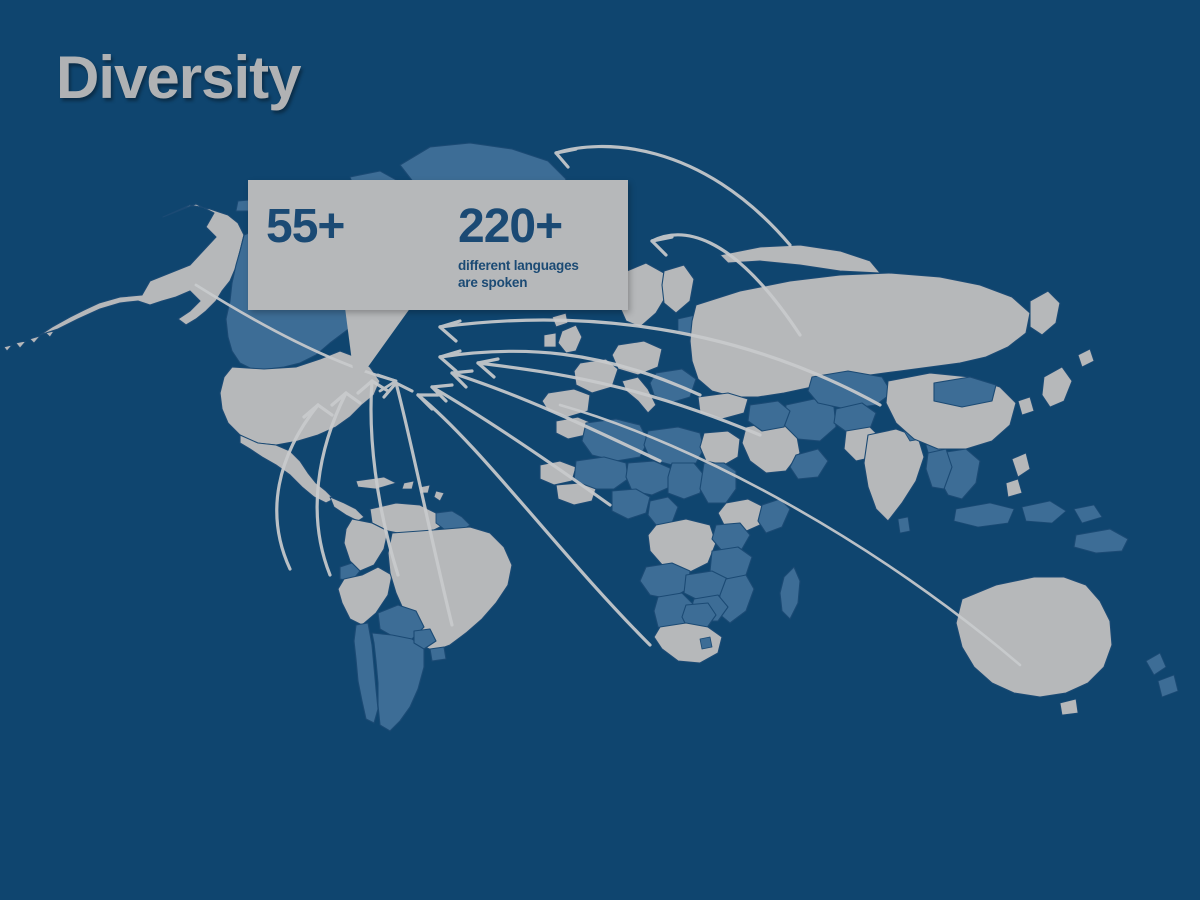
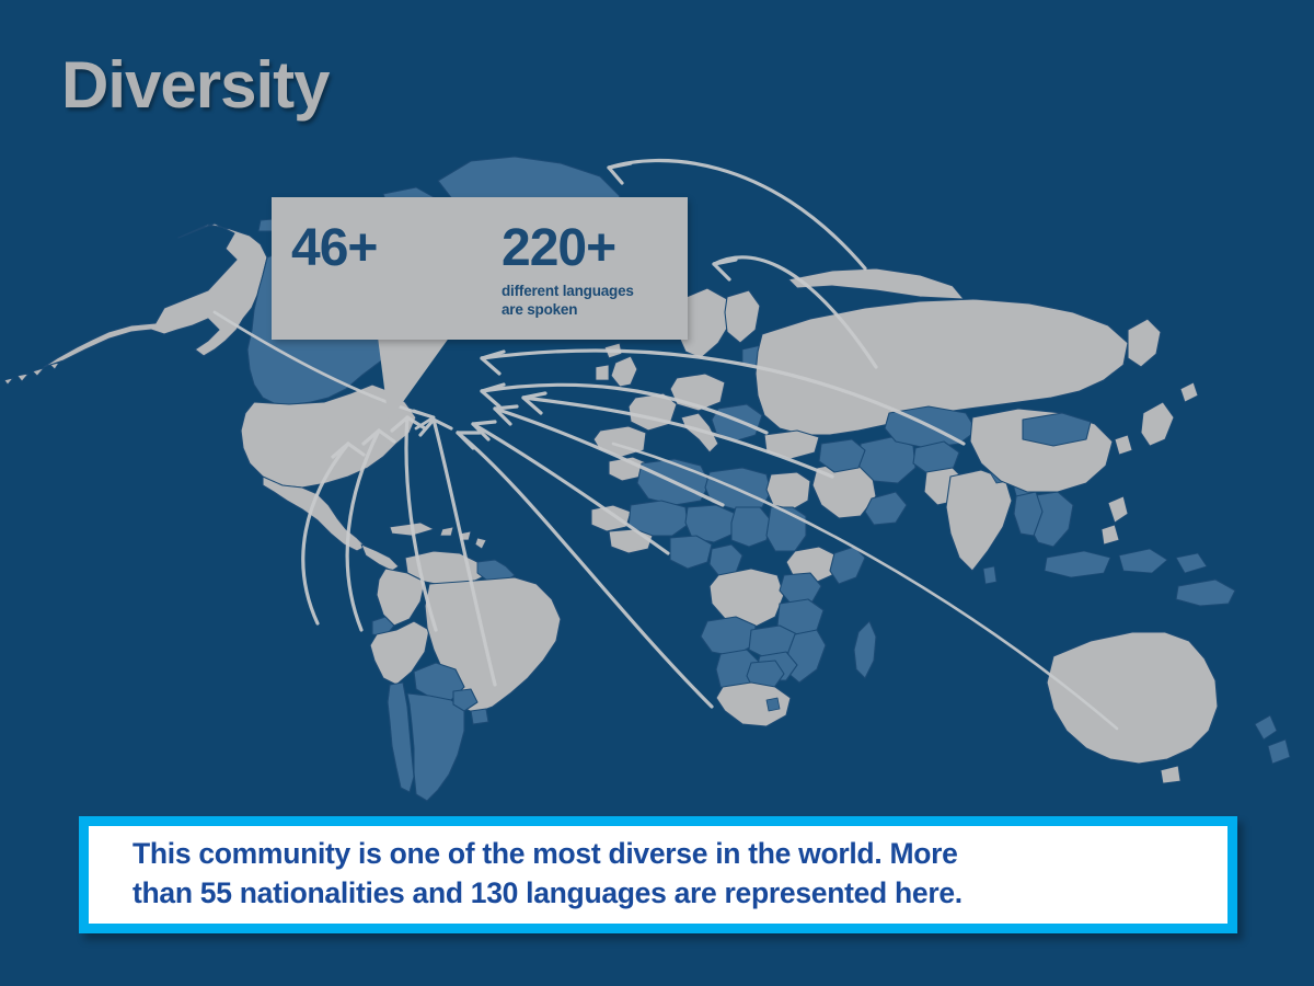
  Diversity
- 55+
+ 46+
  220+
  different languages
  are spoken
+ This community is one of the most diverse in the world. More
+ than 55 nationalities and 130 languages are represented here.
